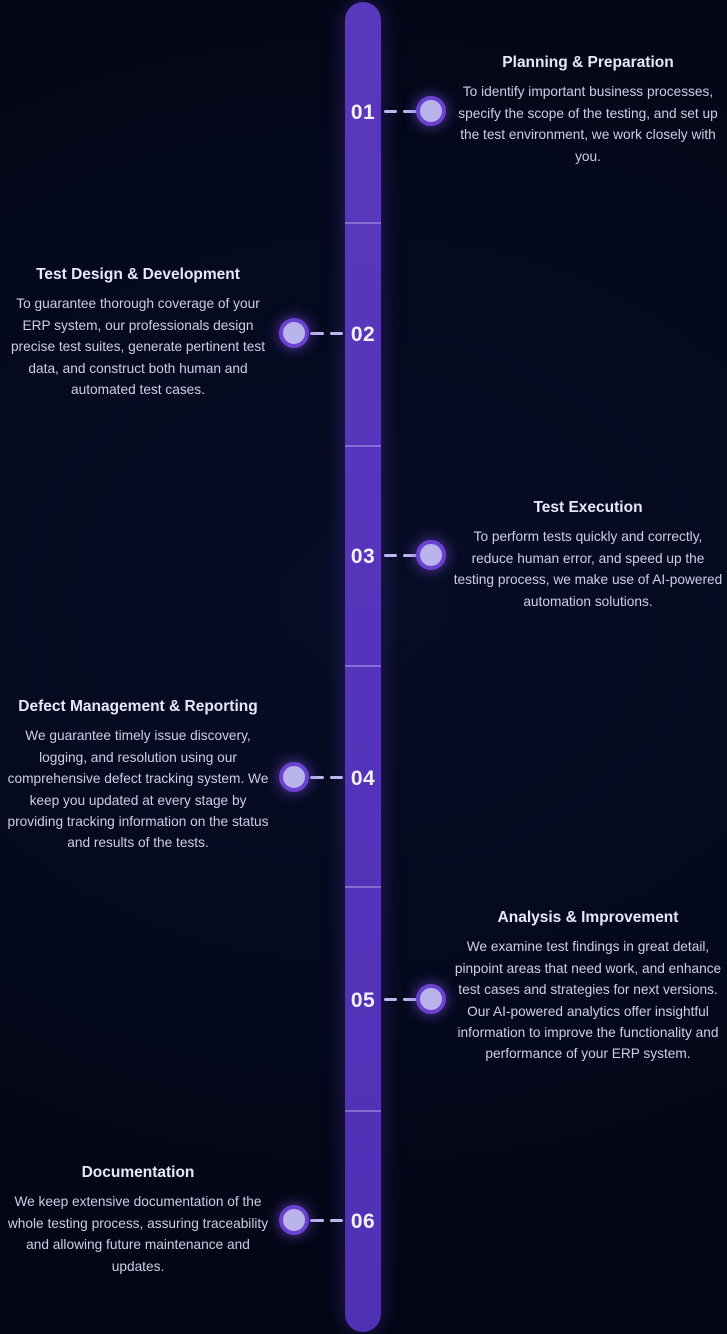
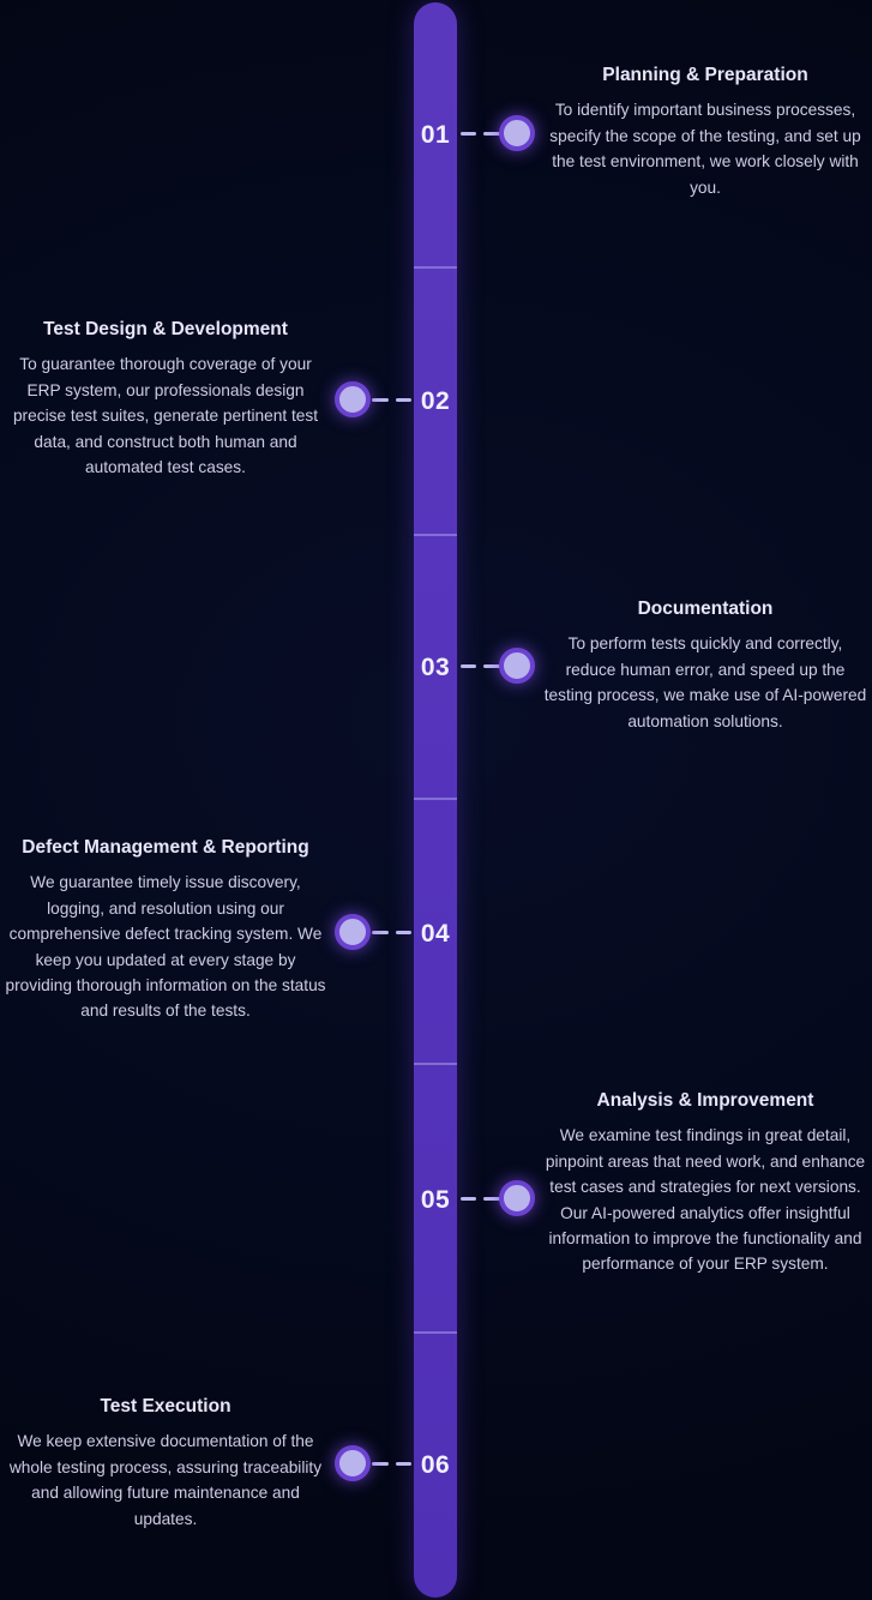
  01
  Planning & Preparation
  To identify important business processes, specify the scope of the testing, and set up the test environment, we work closely with you.
  02
  Test Design & Development
  To guarantee thorough coverage of your ERP system, our professionals design precise test suites, generate pertinent test data, and construct both human and automated test cases.
  03
- Test Execution
+ Documentation
  To perform tests quickly and correctly, reduce human error, and speed up the testing process, we make use of AI-powered automation solutions.
  04
  Defect Management & Reporting
- We guarantee timely issue discovery, logging, and resolution using our comprehensive defect tracking system. We keep you updated at every stage by providing tracking information on the status and results of the tests.
+ We guarantee timely issue discovery, logging, and resolution using our comprehensive defect tracking system. We keep you updated at every stage by providing thorough information on the status and results of the tests.
  05
  Analysis & Improvement
  We examine test findings in great detail, pinpoint areas that need work, and enhance test cases and strategies for next versions. Our AI-powered analytics offer insightful information to improve the functionality and performance of your ERP system.
  06
- Documentation
+ Test Execution
  We keep extensive documentation of the whole testing process, assuring traceability and allowing future maintenance and updates.
